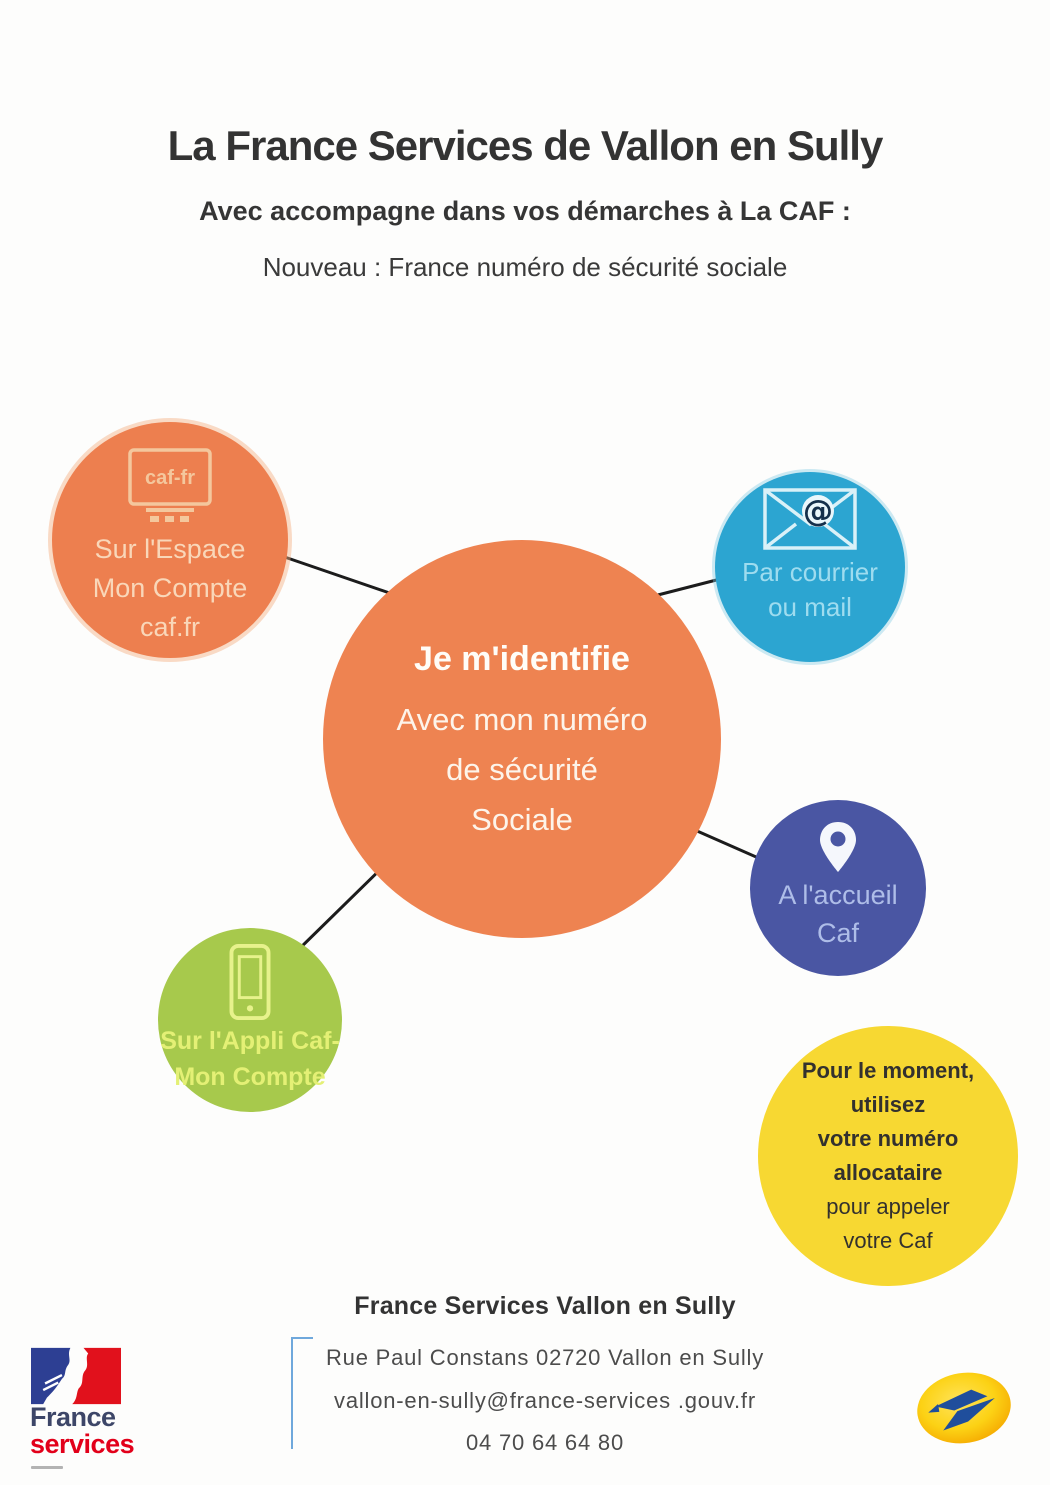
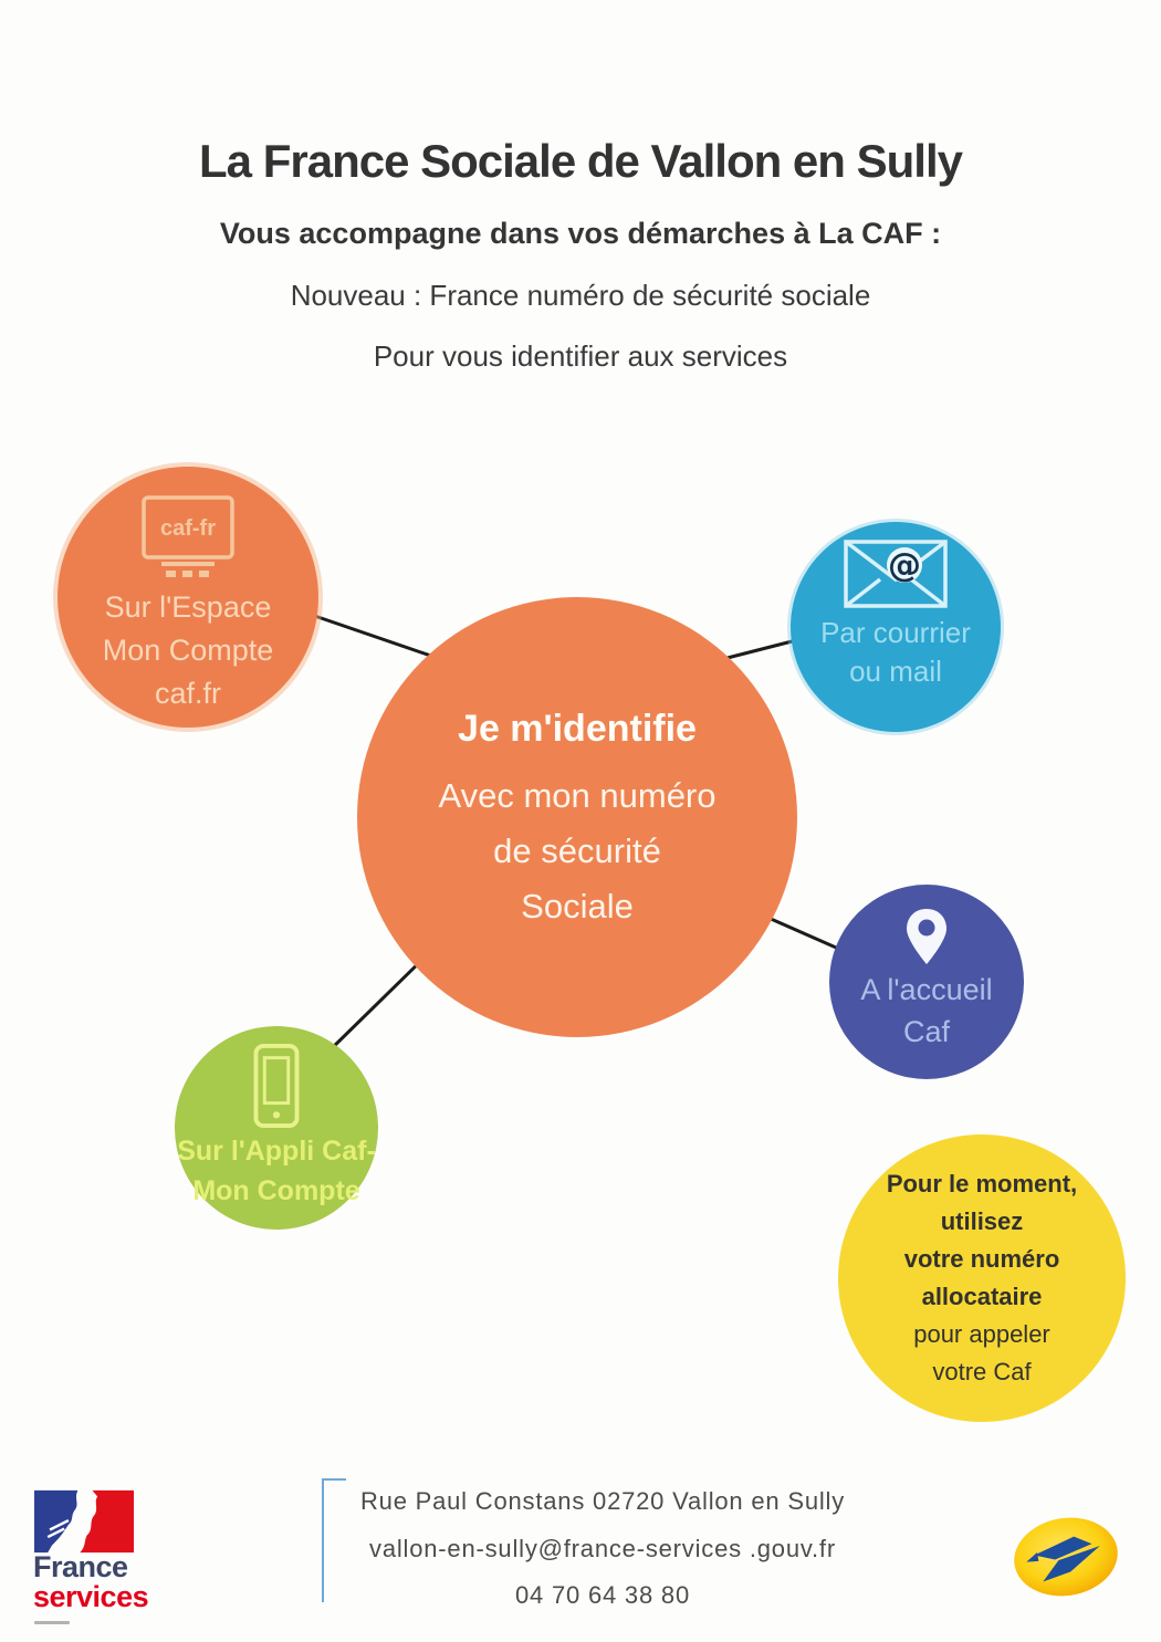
- La France Services de Vallon en Sully
+ La France Sociale de Vallon en Sully
- Avec accompagne dans vos démarches à La CAF :
+ Vous accompagne dans vos démarches à La CAF :
  Nouveau : France numéro de sécurité sociale
+ Pour vous identifier aux services
  caf-fr
  Sur l'Espace
  Mon Compte
  caf.fr
  Je m'identifie
  Avec mon numéro
  de sécurité
  Sociale
  @
  Par courrier
  ou mail
  A l'accueil
  Caf
  Sur l'Appli Caf-
  Mon Compte
  Pour le moment,
  utilisez
  votre numéro
  allocataire
  pour appeler
  votre Caf
- France Services Vallon en Sully
  Rue Paul Constans 02720 Vallon en Sully
  vallon-en-sully@france-services .gouv.fr
- 04 70 64 64 80
+ 04 70 64 38 80
  France
  services
